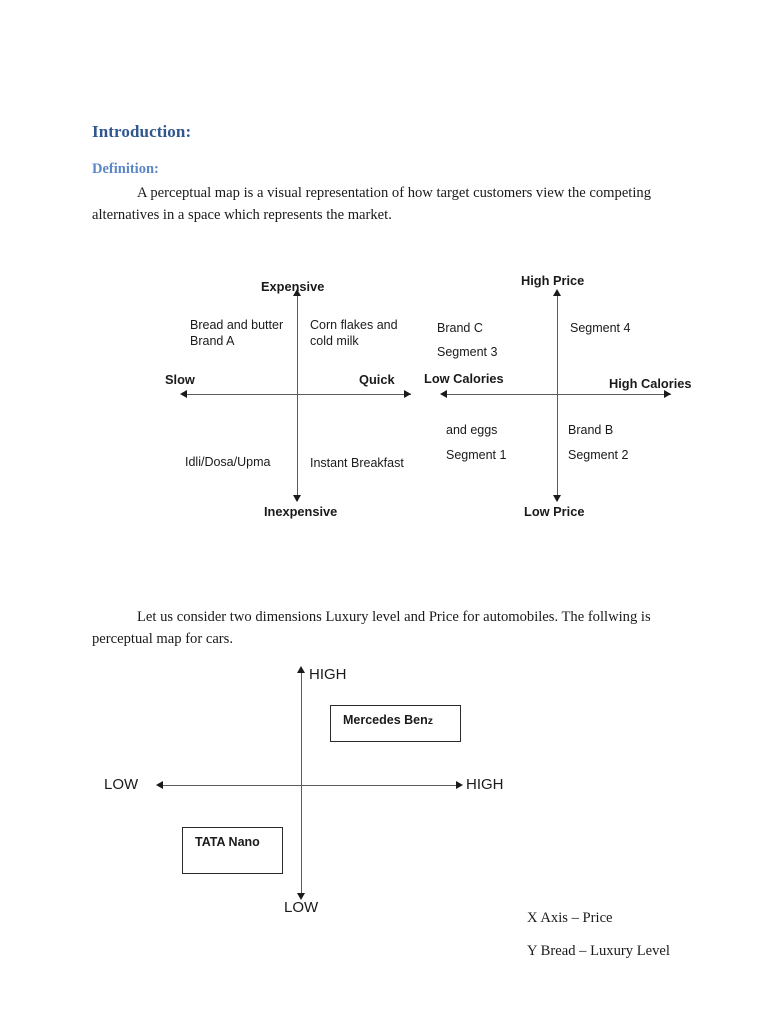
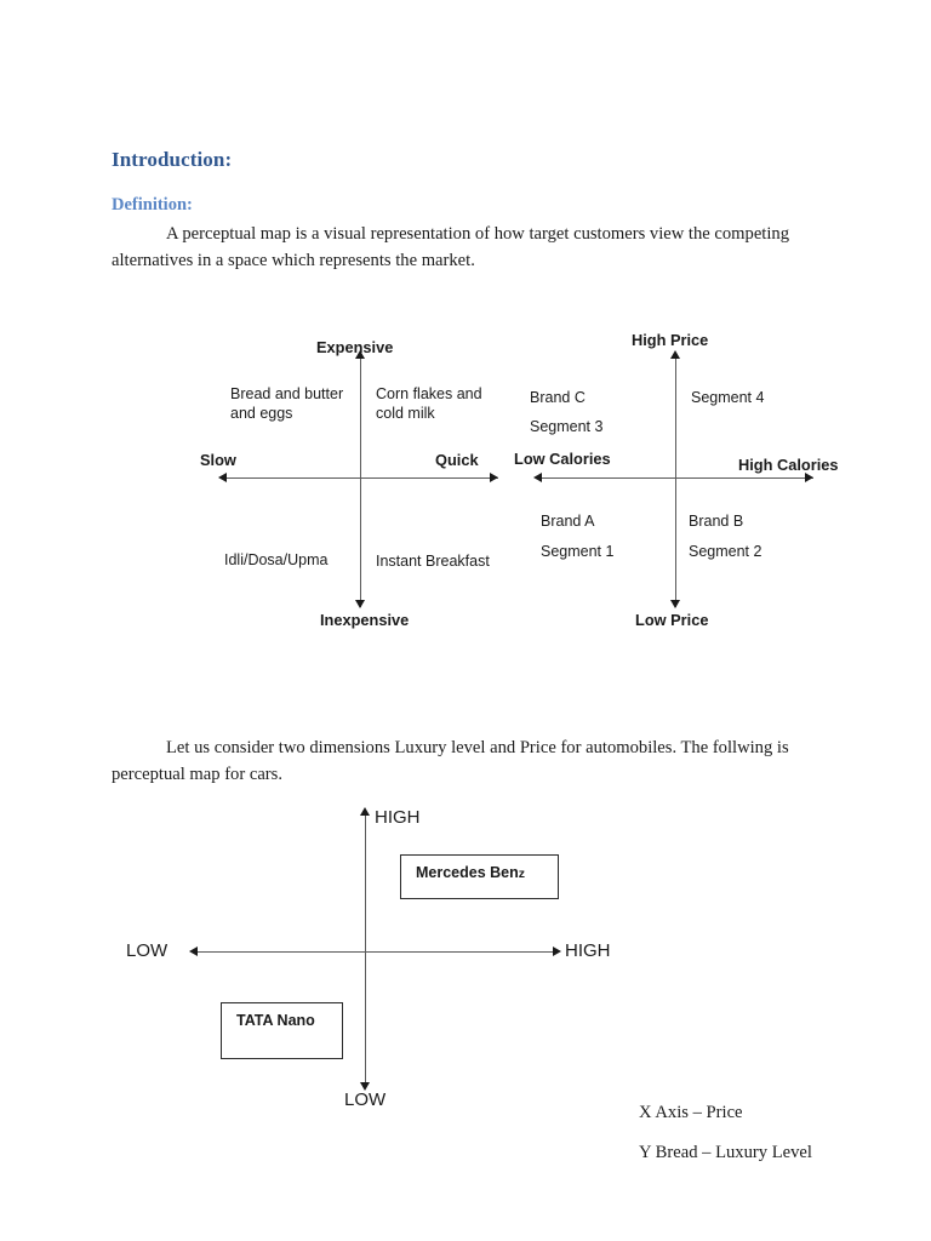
  Introduction:
  Definition:
  A perceptual map is a visual representation of how target customers view the competing alternatives in a space which represents the market.
  Expensive
  Inexpensive
  Slow
  Quick
  Bread and butter
- Brand A
+ and eggs
  Corn flakes and
  cold milk
  Idli/Dosa/Upma
  Instant Breakfast
  High Price
  Low Price
  Low Calories
  High Calories
  Brand C
  Segment 3
  Segment 4
- and eggs
+ Brand A
  Segment 1
  Brand B
  Segment 2
  Let us consider two dimensions Luxury level and Price for automobiles. The follwing is perceptual map for cars.
  HIGH
  LOW
  LOW
  HIGH
  Mercedes Benz
  TATA Nano
  X Axis – Price
  Y Bread – Luxury Level
